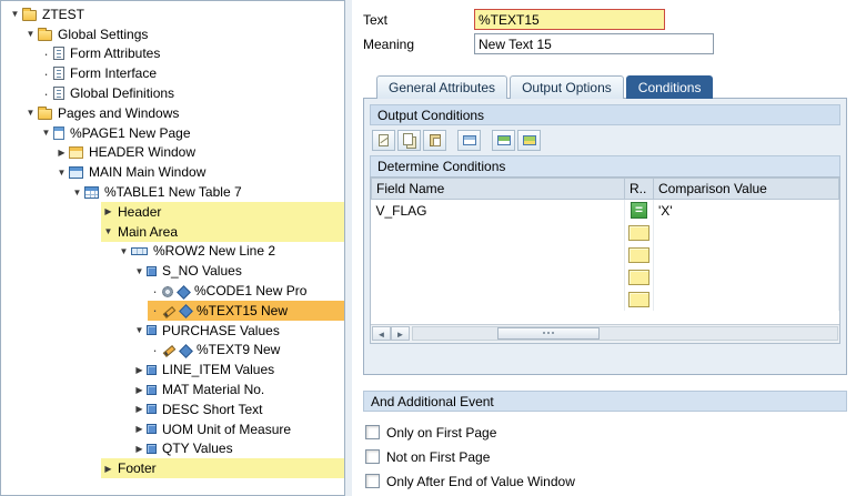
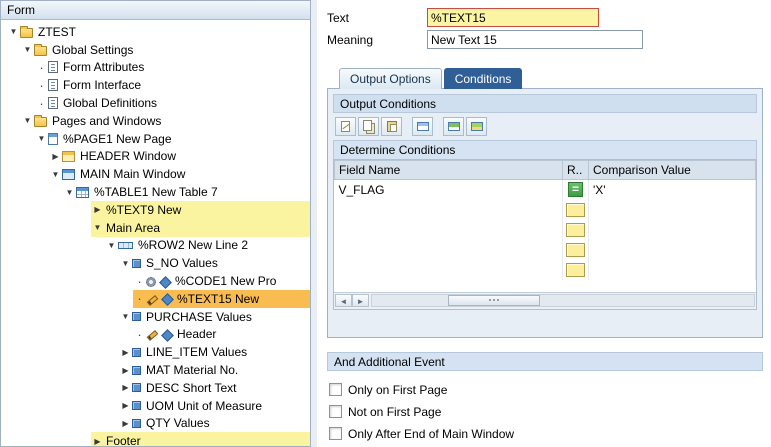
+ Form
  ▼
  ZTEST
  ▼
  Global Settings
  ·
  Form Attributes
  ·
  Form Interface
  ·
  Global Definitions
  ▼
  Pages and Windows
  ▼
  %PAGE1 New Page
  ▶
  HEADER Window
  ▼
  MAIN Main Window
  ▼
  %TABLE1 New Table 7
  ▶
- Header
+ %TEXT9 New
  ▼
  Main Area
  ▼
  %ROW2 New Line 2
  ▼
  S_NO Values
  ·
  %CODE1 New Pro
  ·
  %TEXT15 New
  ▼
  PURCHASE Values
  ·
- %TEXT9 New
+ Header
  ▶
  LINE_ITEM Values
  ▶
  MAT Material No.
  ▶
  DESC Short Text
  ▶
  UOM Unit of Measure
  ▶
  QTY Values
  ▶
  Footer
  Text
  %TEXT15
  Meaning
  New Text 15
- General Attributes
  Output Options
  Conditions
  Output Conditions
  Determine Conditions
  Field Name	R..	Comparison Value
  V_FLAG	=	'X'
  ◄
  ►
  And Additional Event
  Only on First Page
  Not on First Page
- Only After End of Value Window
+ Only After End of Main Window
